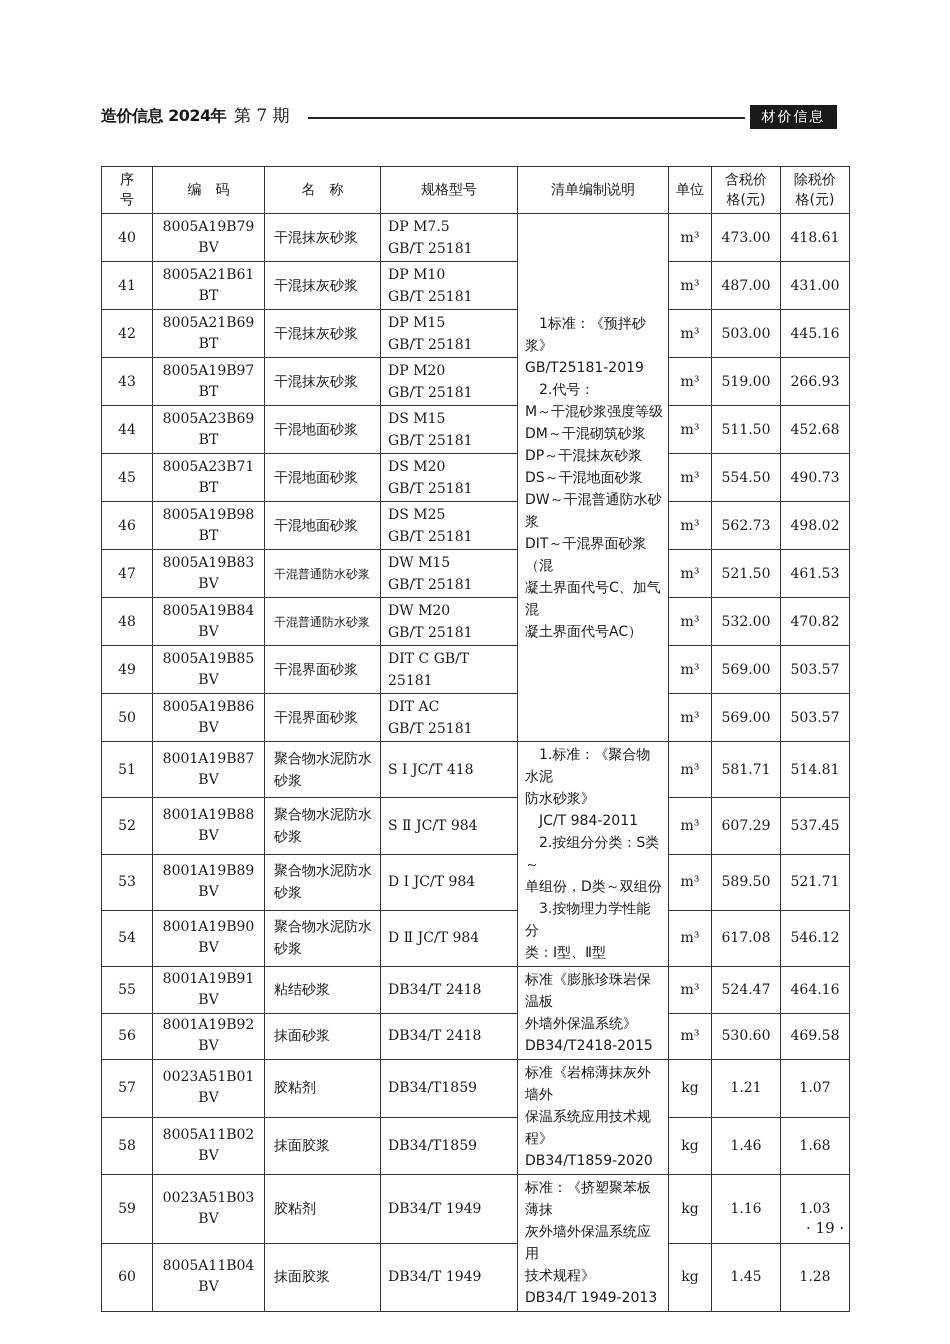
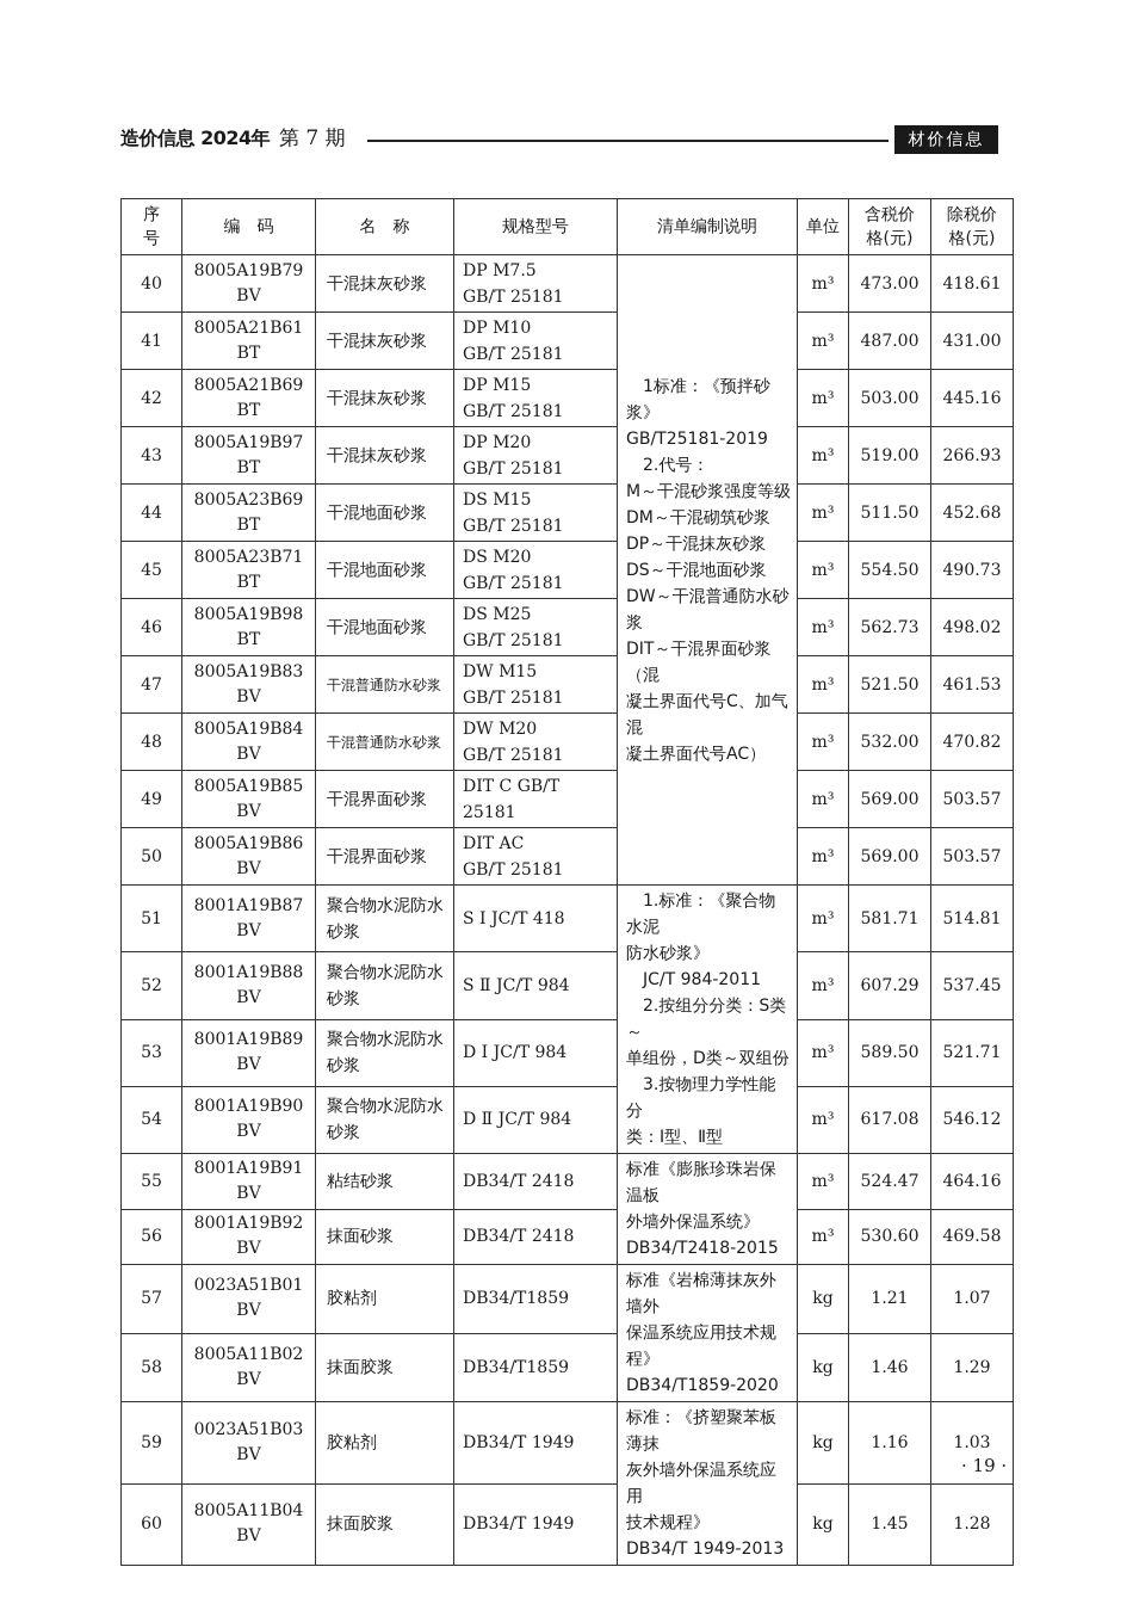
  造价信息 2024年
  第 7 期
  材价信息
  序 号	编 码	名 称	规格型号	清单编制说明	单位	含税价 格(元)	除税价 格(元)
  40	8005A19B79BV	干混抹灰砂浆	DP M7.5GB/T 25181	1标准：《预拌砂浆》 GB/T25181-2019 2.代号： M～干混砂浆强度等级 DM～干混砌筑砂浆 DP～干混抹灰砂浆 DS～干混地面砂浆 DW～干混普通防水砂 浆 DIT～干混界面砂浆（混 凝土界面代号C、加气混 凝土界面代号AC）	m³	473.00	418.61
  41	8005A21B61BT	干混抹灰砂浆	DP M10GB/T 25181	m³	487.00	431.00
  42	8005A21B69BT	干混抹灰砂浆	DP M15GB/T 25181	m³	503.00	445.16
  43	8005A19B97BT	干混抹灰砂浆	DP M20GB/T 25181	m³	519.00	266.93
  44	8005A23B69BT	干混地面砂浆	DS M15GB/T 25181	m³	511.50	452.68
  45	8005A23B71BT	干混地面砂浆	DS M20GB/T 25181	m³	554.50	490.73
  46	8005A19B98BT	干混地面砂浆	DS M25GB/T 25181	m³	562.73	498.02
  47	8005A19B83BV	干混普通防水砂浆	DW M15GB/T 25181	m³	521.50	461.53
  48	8005A19B84BV	干混普通防水砂浆	DW M20GB/T 25181	m³	532.00	470.82
  49	8005A19B85BV	干混界面砂浆	DIT C GB/T 25181	m³	569.00	503.57
  50	8005A19B86BV	干混界面砂浆	DIT ACGB/T 25181	m³	569.00	503.57
  51	8001A19B87BV	聚合物水泥防水砂浆	S Ⅰ JC/T 418	1.标准：《聚合物水泥 防水砂浆》 JC/T 984-2011 2.按组分分类：S类～ 单组份，D类～双组份 3.按物理力学性能分 类：Ⅰ型、Ⅱ型	m³	581.71	514.81
  52	8001A19B88BV	聚合物水泥防水砂浆	S Ⅱ JC/T 984	m³	607.29	537.45
  53	8001A19B89BV	聚合物水泥防水砂浆	D Ⅰ JC/T 984	m³	589.50	521.71
  54	8001A19B90BV	聚合物水泥防水砂浆	D Ⅱ JC/T 984	m³	617.08	546.12
  55	8001A19B91BV	粘结砂浆	DB34/T 2418	标准《膨胀珍珠岩保温板 外墙外保温系统》 DB34/T2418-2015	m³	524.47	464.16
  56	8001A19B92BV	抹面砂浆	DB34/T 2418	m³	530.60	469.58
  57	0023A51B01BV	胶粘剂	DB34/T1859	标准《岩棉薄抹灰外墙外 保温系统应用技术规程》 DB34/T1859-2020	kg	1.21	1.07
- 58	8005A11B02BV	抹面胶浆	DB34/T1859	kg	1.46	1.68
+ 58	8005A11B02BV	抹面胶浆	DB34/T1859	kg	1.46	1.29
  59	0023A51B03BV	胶粘剂	DB34/T 1949	标准：《挤塑聚苯板薄抹 灰外墙外保温系统应用 技术规程》 DB34/T 1949-2013	kg	1.16	1.03
  60	8005A11B04BV	抹面胶浆	DB34/T 1949	kg	1.45	1.28
  · 19 ·
